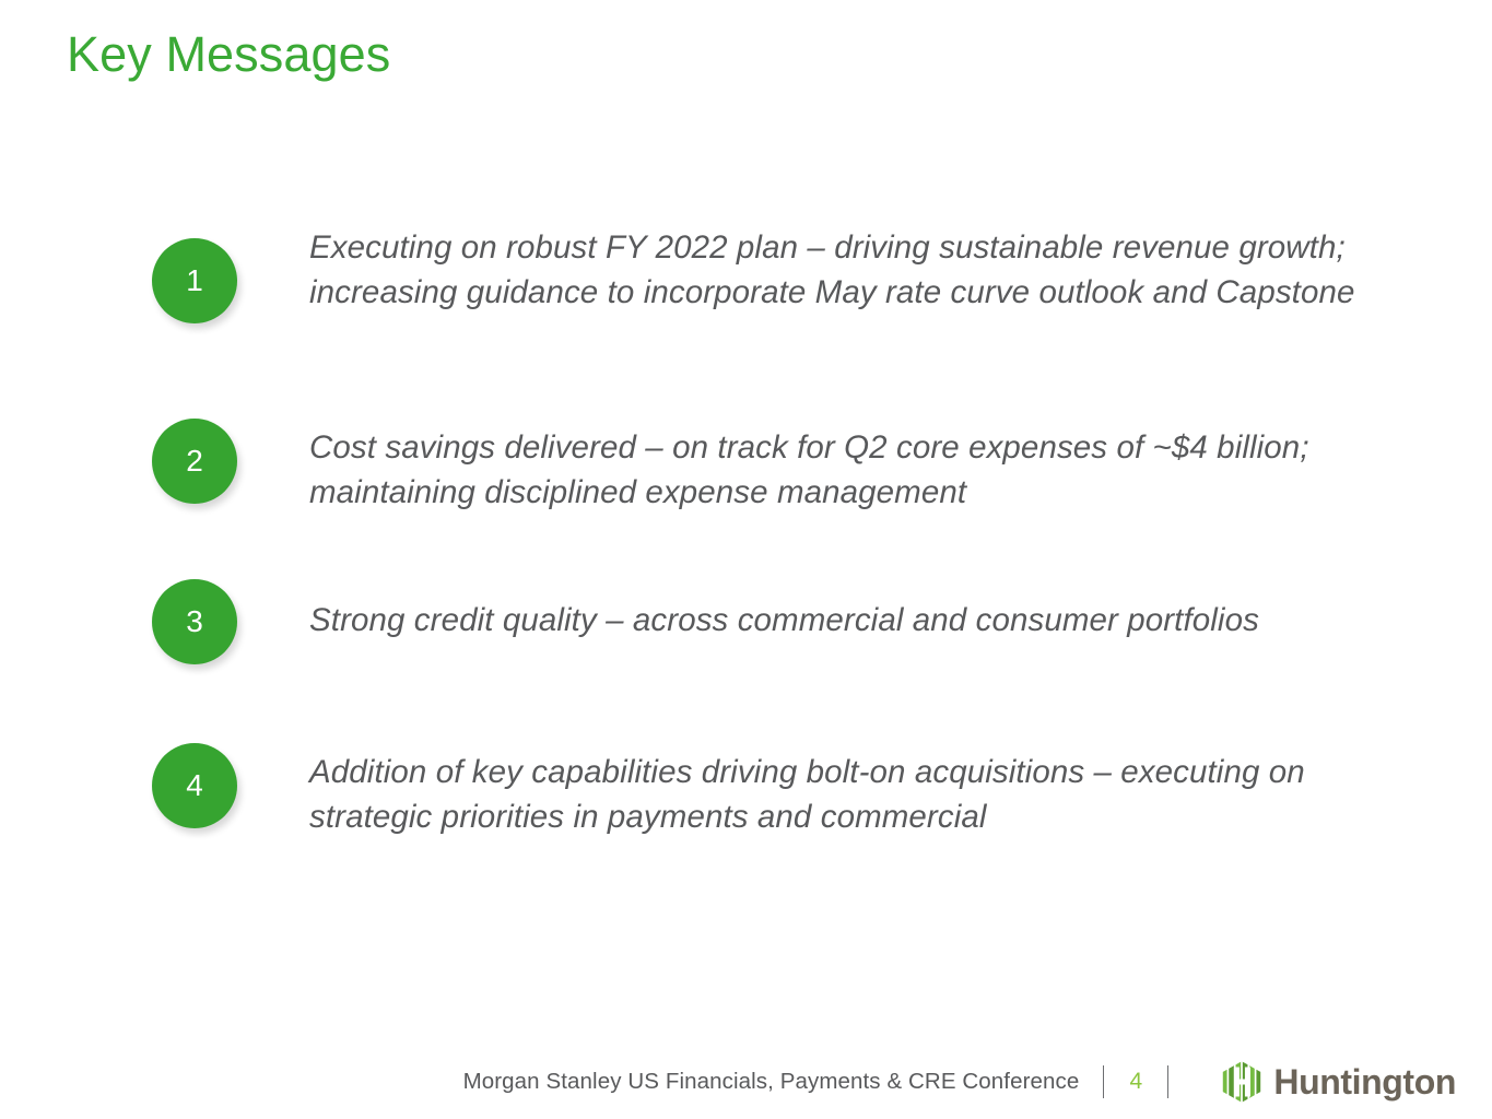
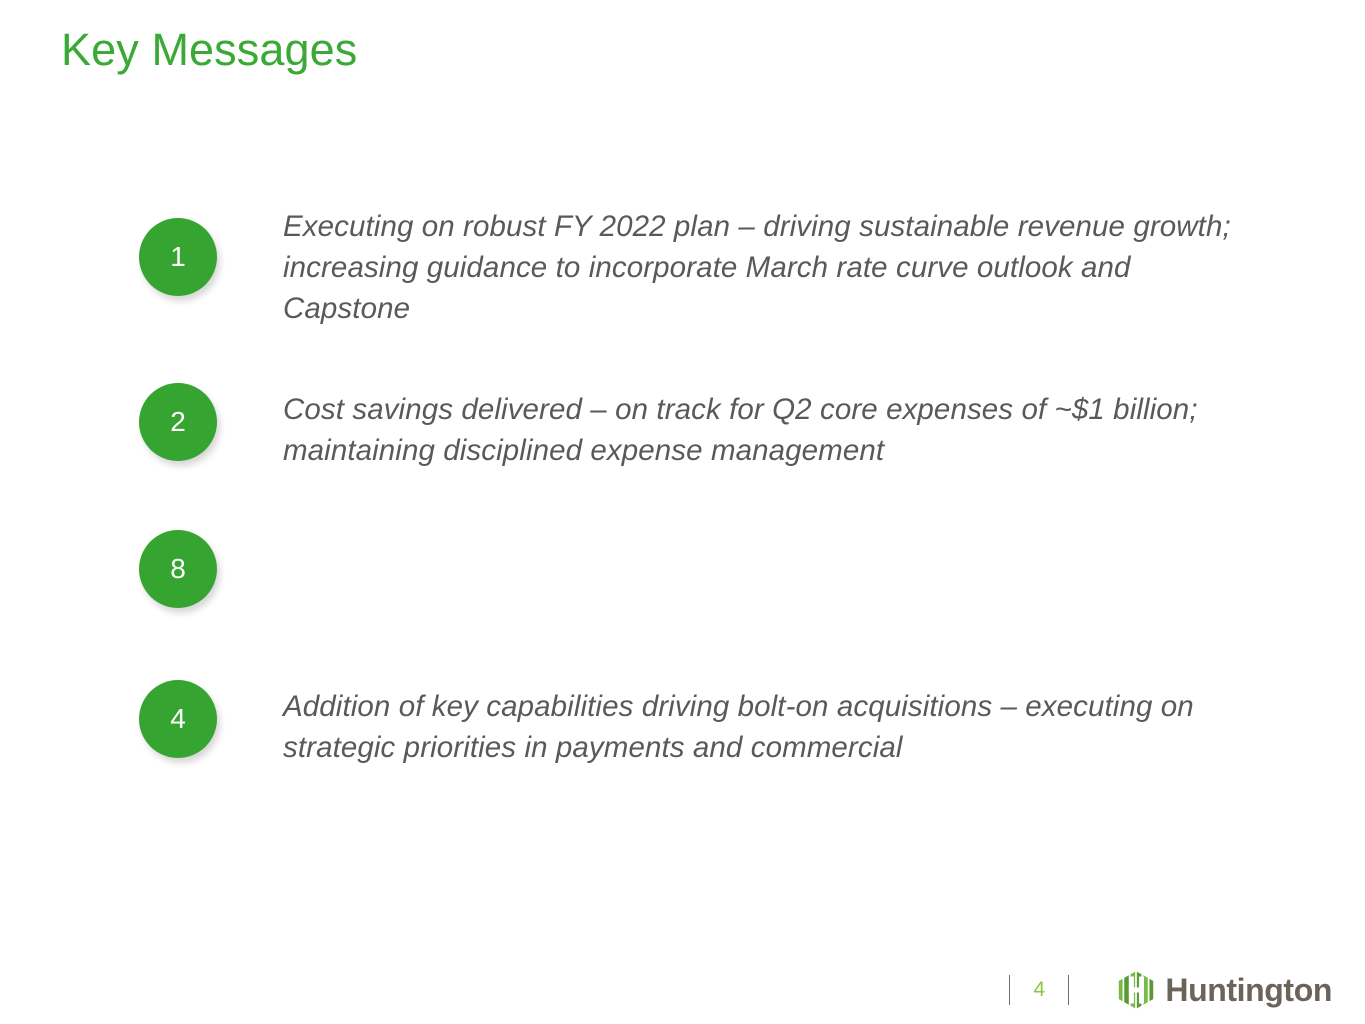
  Key Messages
  1
- Executing on robust FY 2022 plan – driving sustainable revenue growth; increasing guidance to incorporate May rate curve outlook and Capstone
+ Executing on robust FY 2022 plan – driving sustainable revenue growth; increasing guidance to incorporate March rate curve outlook and Capstone
  2
- Cost savings delivered – on track for Q2 core expenses of ~$4 billion; maintaining disciplined expense management
+ Cost savings delivered – on track for Q2 core expenses of ~$1 billion; maintaining disciplined expense management
- 3
+ 8
- Strong credit quality – across commercial and consumer portfolios
  4
  Addition of key capabilities driving bolt-on acquisitions – executing on strategic priorities in payments and commercial
- Morgan Stanley US Financials, Payments & CRE Conference
  4
  Huntington
